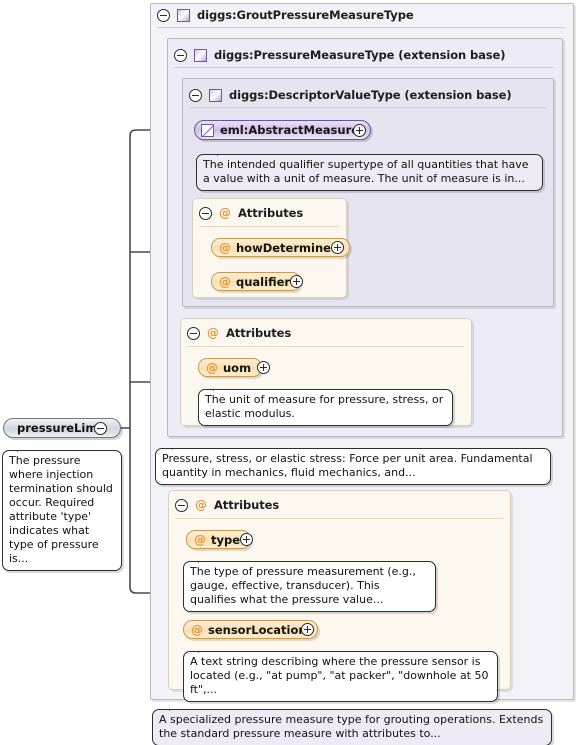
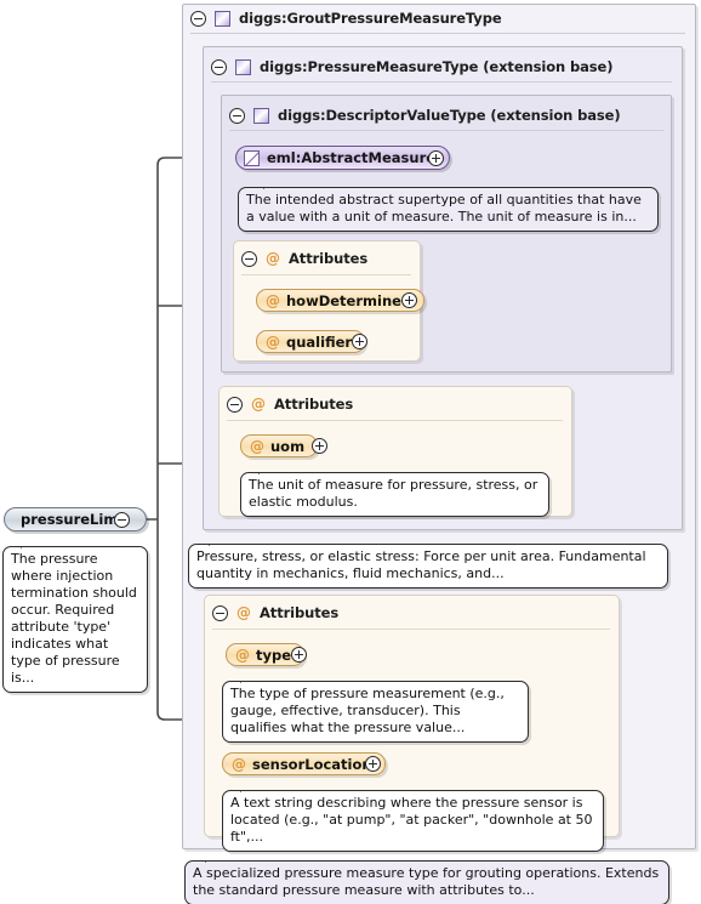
  diggs:GroutPressureMeasureType
  diggs:PressureMeasureType (extension base)
  diggs:DescriptorValueType (extension base)
  eml:AbstractMeasur
- The intended qualifier supertype of all quantities that have a value with a unit of measure. The unit of measure is in...
+ The intended abstract supertype of all quantities that have a value with a unit of measure. The unit of measure is in...
  @
  Attributes
  @
  howDetermine
  @
  qualifier
  @
  Attributes
  @
  uom
  The unit of measure for pressure, stress, or elastic modulus.
  Pressure, stress, or elastic stress: Force per unit area. Fundamental quantity in mechanics, fluid mechanics, and...
  @
  Attributes
  @
  type
  The type of pressure measurement (e.g., gauge, effective, transducer). This qualifies what the pressure value...
  @
  sensorLocatio
  A text string describing where the pressure sensor is located (e.g., "at pump", "at packer", "downhole at 50 ft",...
  A specialized pressure measure type for grouting operations. Extends the standard pressure measure with attributes to...
  pressureLim
  The pressure where injection termination should occur. Required attribute 'type' indicates what type of pressure is...
